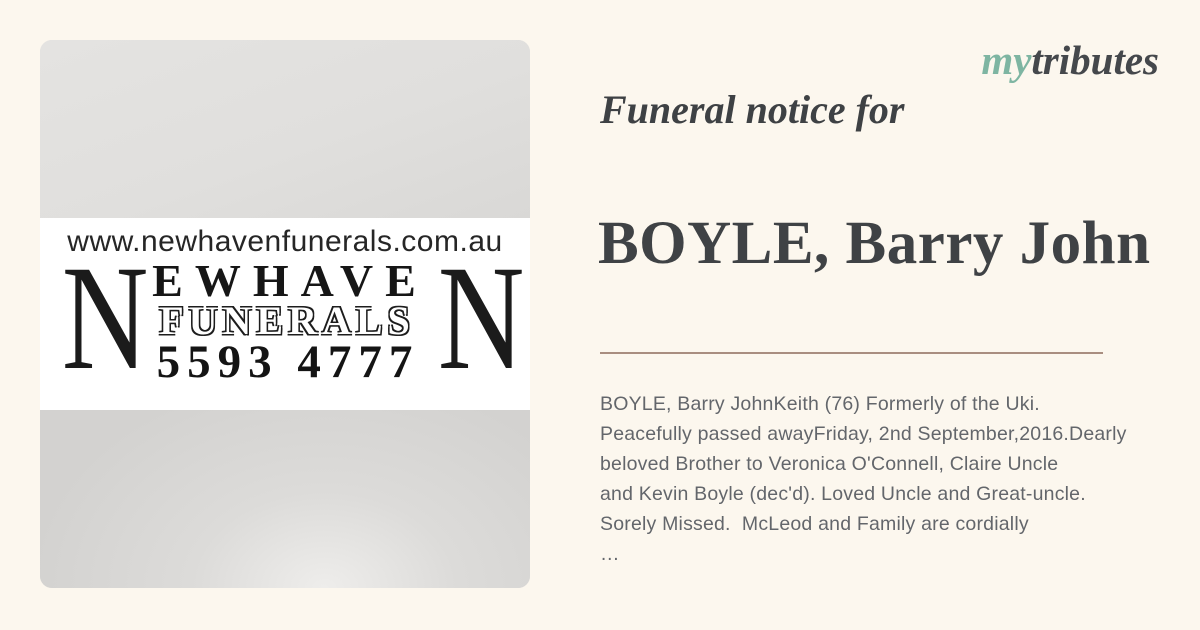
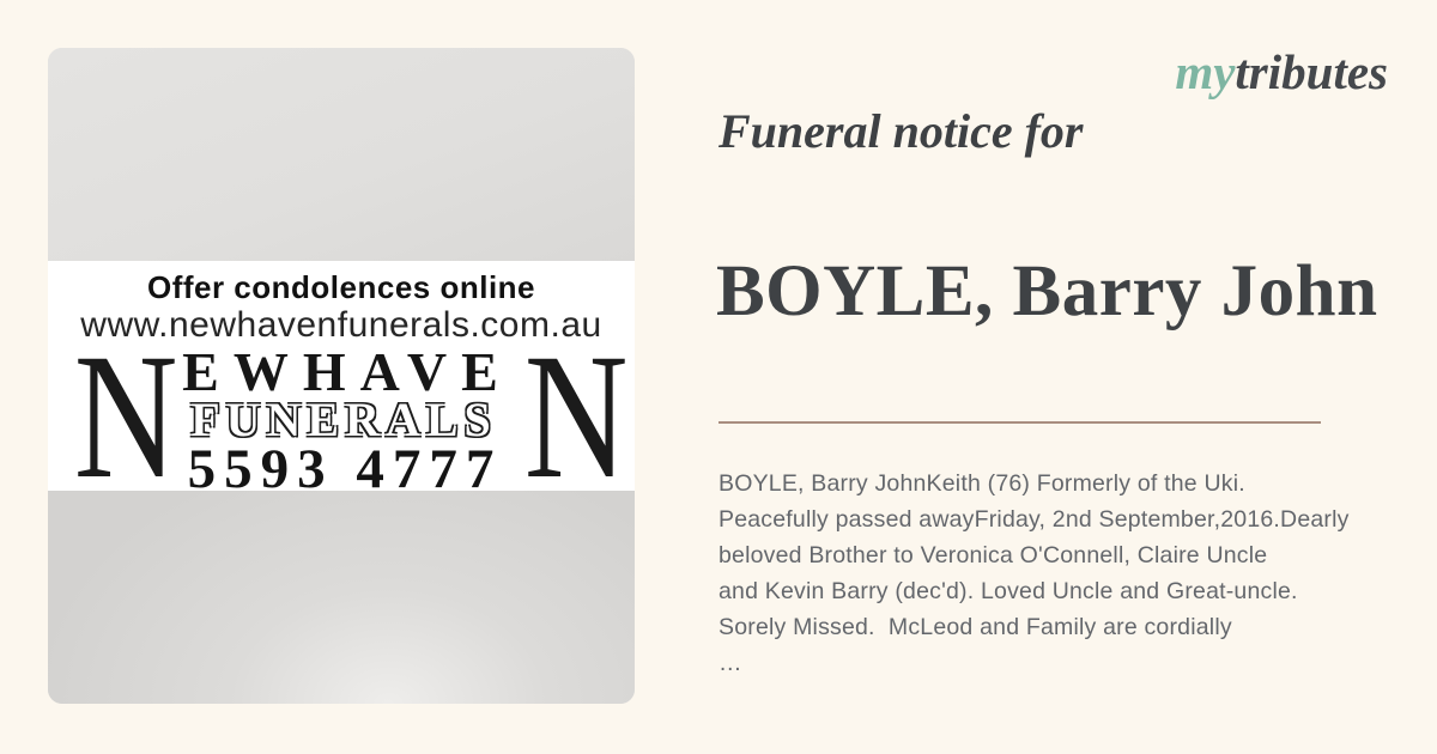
+ Offer condolences online
  www.newhavenfunerals.com.au
  N
  EWHAVE
  FUNERALS
  5593 4777
  N
  mytributes
  Funeral notice for
  BOYLE, Barry John
  BOYLE, Barry JohnKeith (76) Formerly of the Uki.
  Peacefully passed awayFriday, 2nd September,2016.Dearly
  beloved Brother to Veronica O'Connell, Claire Uncle
- and Kevin Boyle (dec'd). Loved Uncle and Great-uncle.
+ and Kevin Barry (dec'd). Loved Uncle and Great-uncle.
  Sorely Missed. McLeod and Family are cordially
  …
